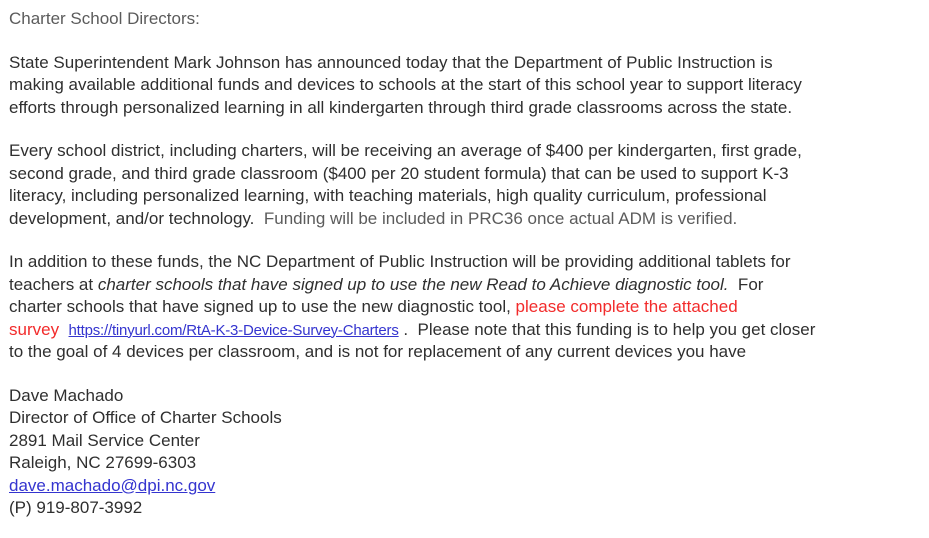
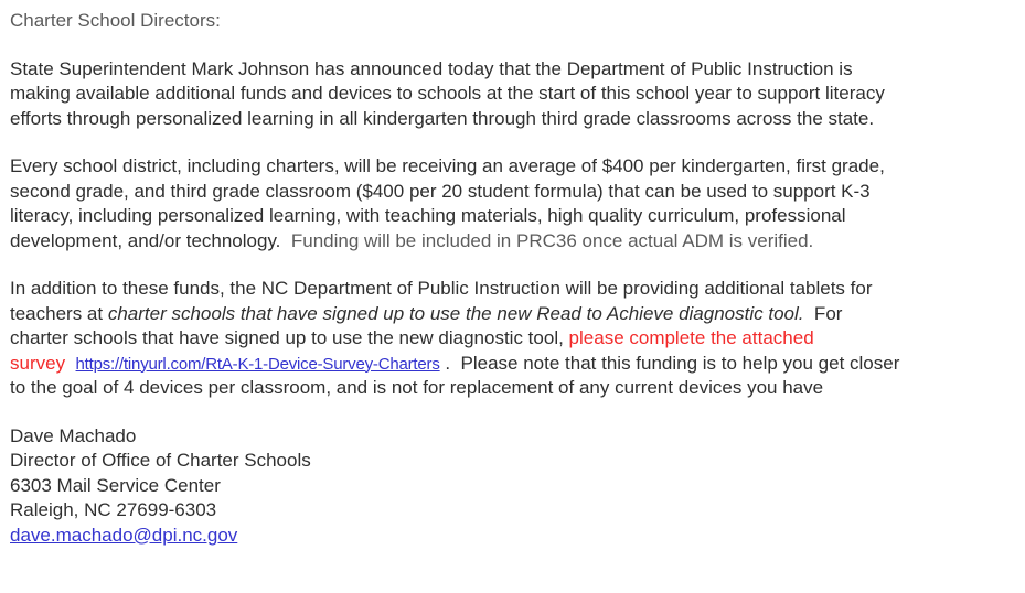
  Charter School Directors:
  State Superintendent Mark Johnson has announced today that the Department of Public Instruction is
  making available additional funds and devices to schools at the start of this school year to support literacy
  efforts through personalized learning in all kindergarten through third grade classrooms across the state.
  Every school district, including charters, will be receiving an average of $400 per kindergarten, first grade,
  second grade, and third grade classroom ($400 per 20 student formula) that can be used to support K-3
  literacy, including personalized learning, with teaching materials, high quality curriculum, professional
  development, and/or technology. Funding will be included in PRC36 once actual ADM is verified.
  In addition to these funds, the NC Department of Public Instruction will be providing additional tablets for
  teachers at charter schools that have signed up to use the new Read to Achieve diagnostic tool. For
  charter schools that have signed up to use the new diagnostic tool, please complete the attached
- survey https://tinyurl.com/RtA-K-3-Device-Survey-Charters . Please note that this funding is to help you get closer
+ survey https://tinyurl.com/RtA-K-1-Device-Survey-Charters . Please note that this funding is to help you get closer
  to the goal of 4 devices per classroom, and is not for replacement of any current devices you have
  Dave Machado
  Director of Office of Charter Schools
- 2891 Mail Service Center
+ 6303 Mail Service Center
  Raleigh, NC 27699-6303
  dave.machado@dpi.nc.gov
- (P) 919-807-3992
